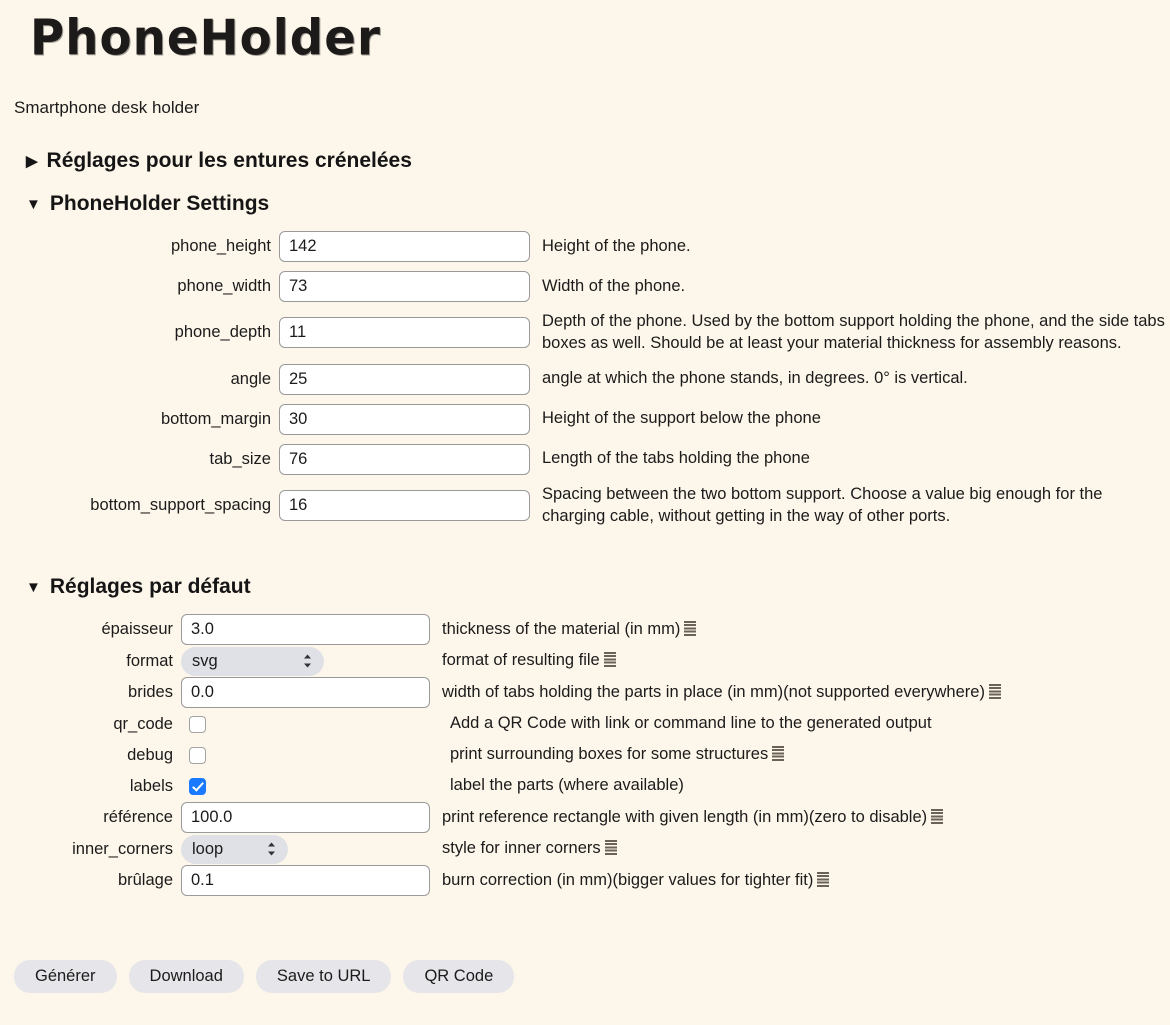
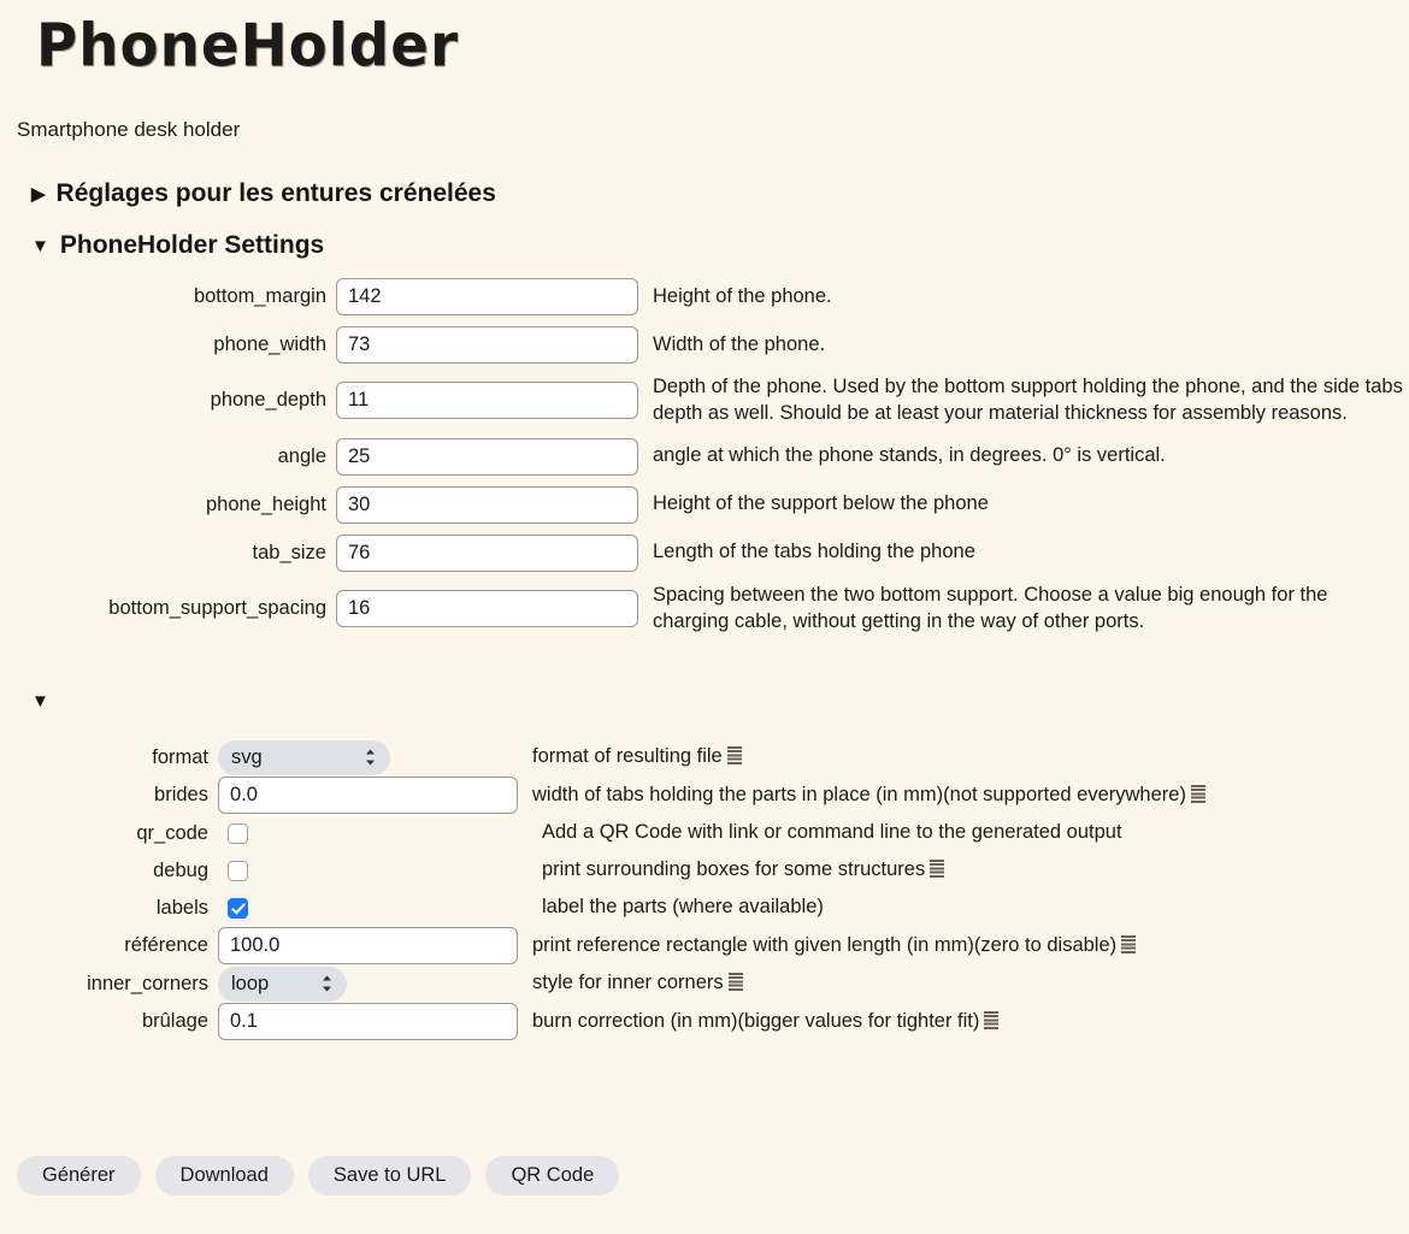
  PhoneHolder
  Smartphone desk holder
  ▶
  Réglages pour les entures crénelées
  ▼
  PhoneHolder Settings
- phone_height
+ bottom_margin
  142
  Height of the phone.
  phone_width
  73
  Width of the phone.
  phone_depth
  11
- Depth of the phone. Used by the bottom support holding the phone, and the side tabs boxes as well. Should be at least your material thickness for assembly reasons.
+ Depth of the phone. Used by the bottom support holding the phone, and the side tabs depth as well. Should be at least your material thickness for assembly reasons.
  angle
  25
  angle at which the phone stands, in degrees. 0° is vertical.
- bottom_margin
+ phone_height
  30
  Height of the support below the phone
  tab_size
  76
  Length of the tabs holding the phone
  bottom_support_spacing
  16
  Spacing between the two bottom support. Choose a value big enough for the charging cable, without getting in the way of other ports.
  ▼
- Réglages par défaut
- épaisseur
- 3.0
- thickness of the material (in mm)
  format
  svg
  format of resulting file
  brides
  0.0
  width of tabs holding the parts in place (in mm)(not supported everywhere)
  qr_code
  Add a QR Code with link or command line to the generated output
  debug
  print surrounding boxes for some structures
  labels
  label the parts (where available)
  référence
  100.0
  print reference rectangle with given length (in mm)(zero to disable)
  inner_corners
  loop
  style for inner corners
  brûlage
  0.1
  burn correction (in mm)(bigger values for tighter fit)
  Générer
  Download
  Save to URL
  QR Code
